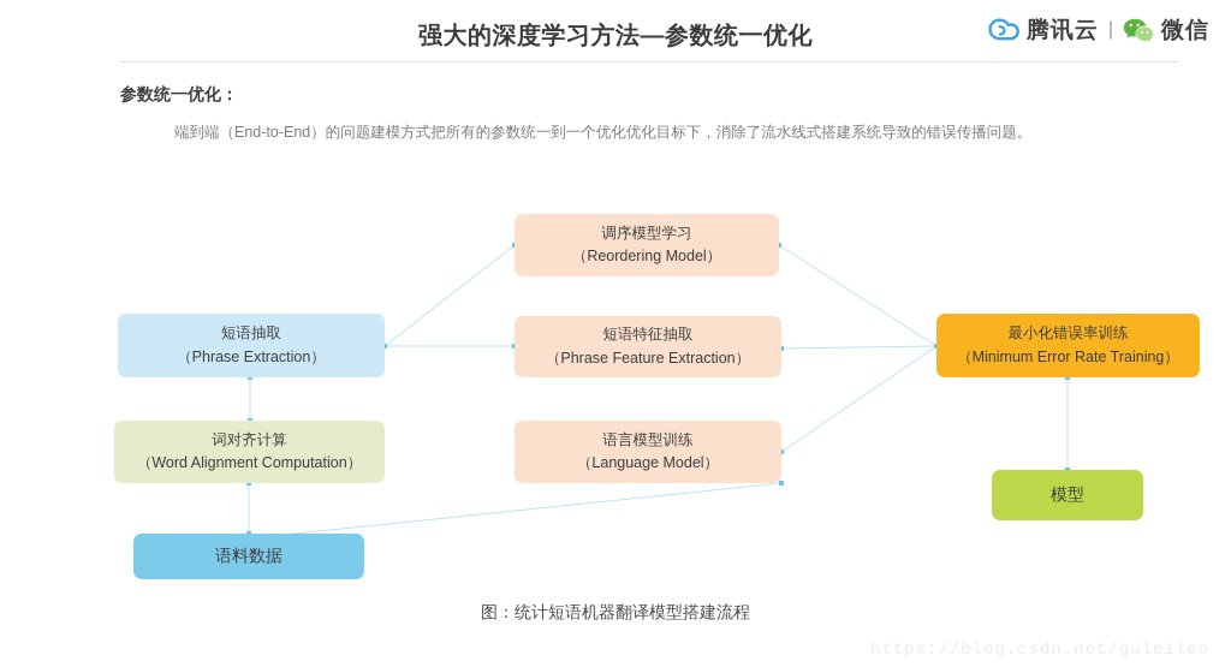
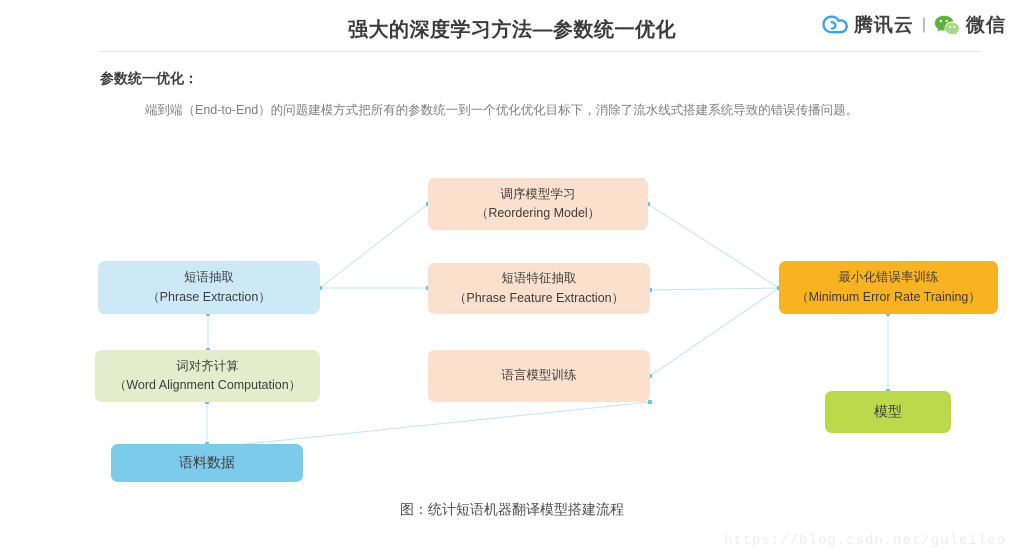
  强大的深度学习方法—参数统一优化
  腾讯云
  |
  微信
  参数统一优化：
  端到端（End-to-End）的问题建模方式把所有的参数统一到一个优化优化目标下，消除了流水线式搭建系统导致的错误传播问题。
  调序模型学习
  （Reordering Model）
  短语抽取
  （Phrase Extraction）
  短语特征抽取
  （Phrase Feature Extraction）
  最小化错误率训练
  （Minimum Error Rate Training）
  词对齐计算
  （Word Alignment Computation）
  语言模型训练
- （Language Model）
  模型
  语料数据
  图：统计短语机器翻译模型搭建流程
